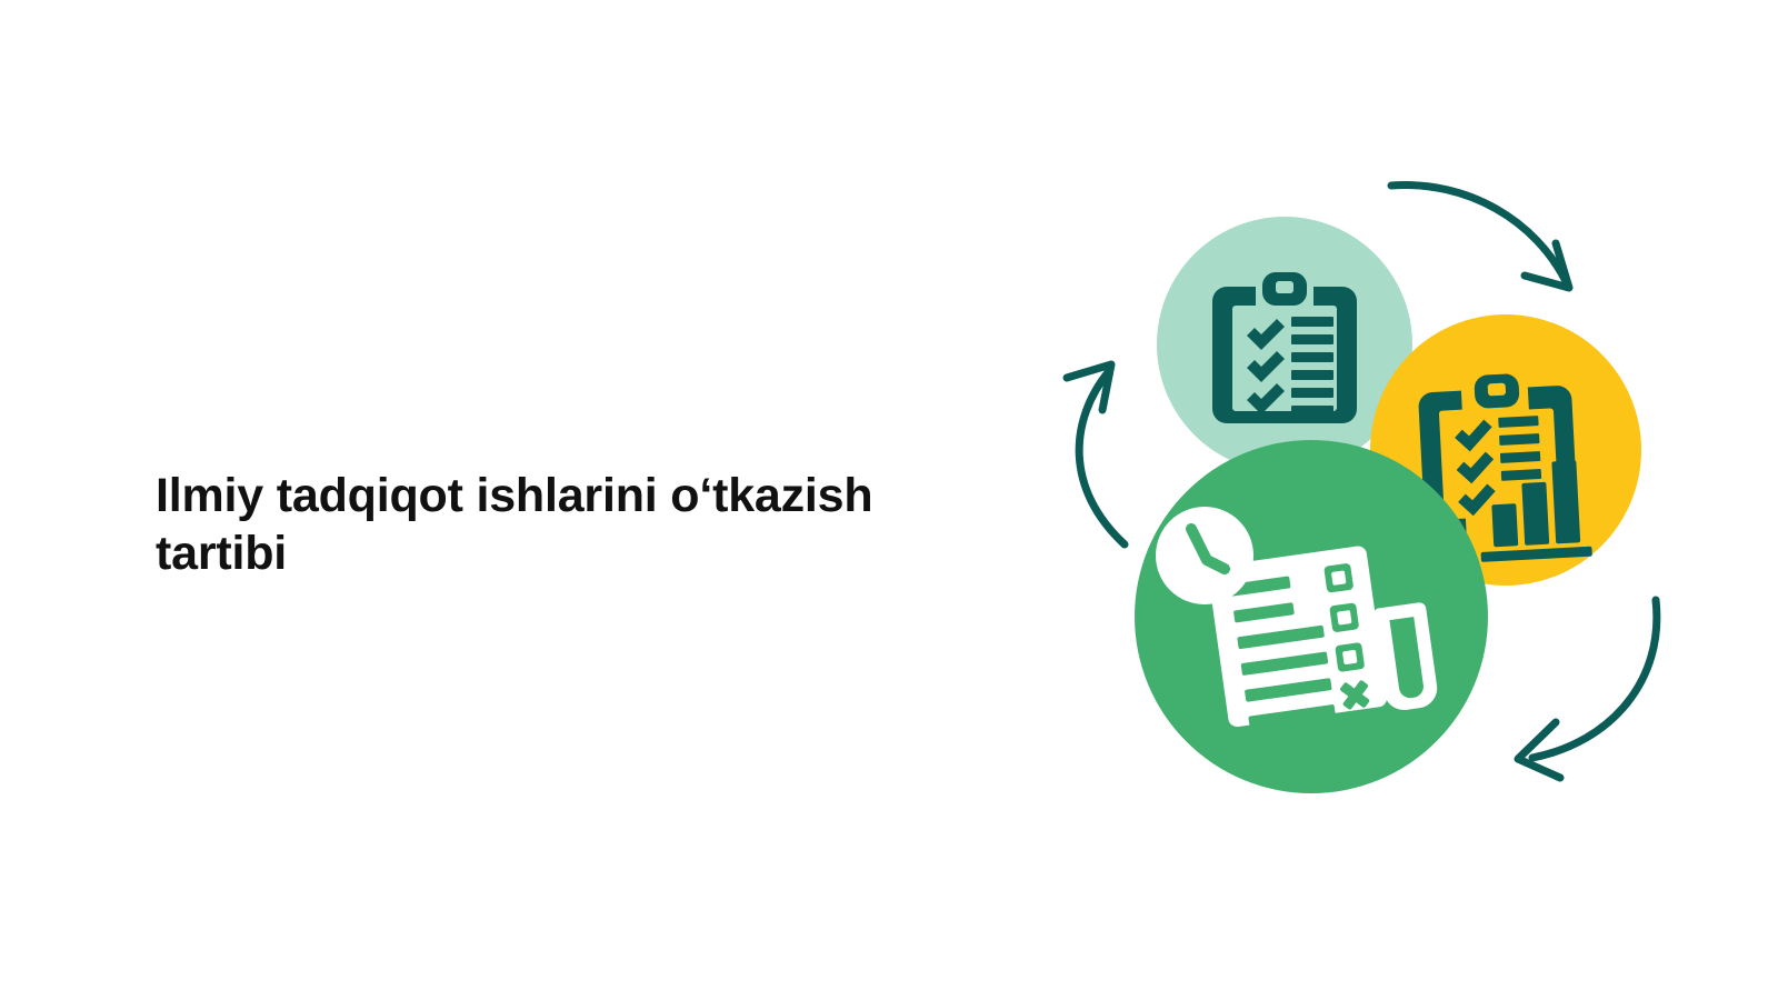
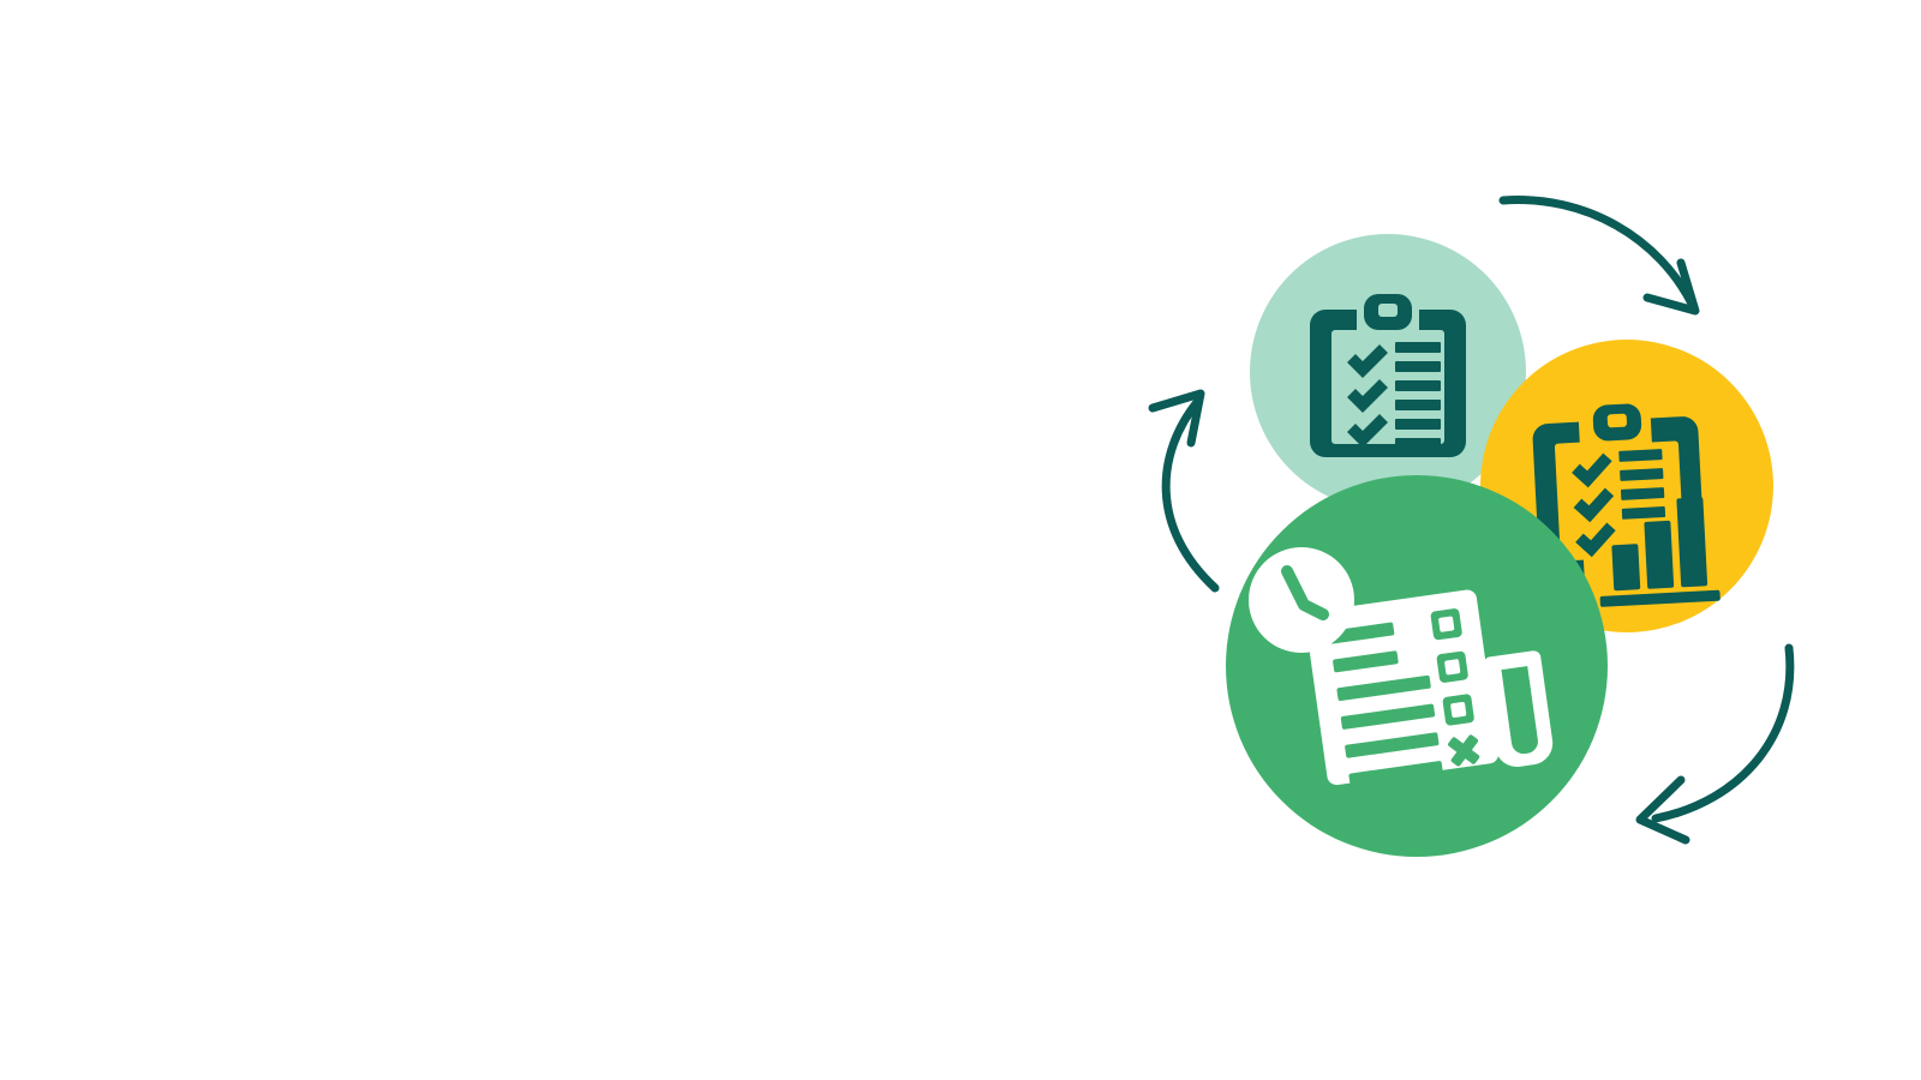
- Ilmiy tadqiqot ishlarini o‘tkazish
- tartibi
